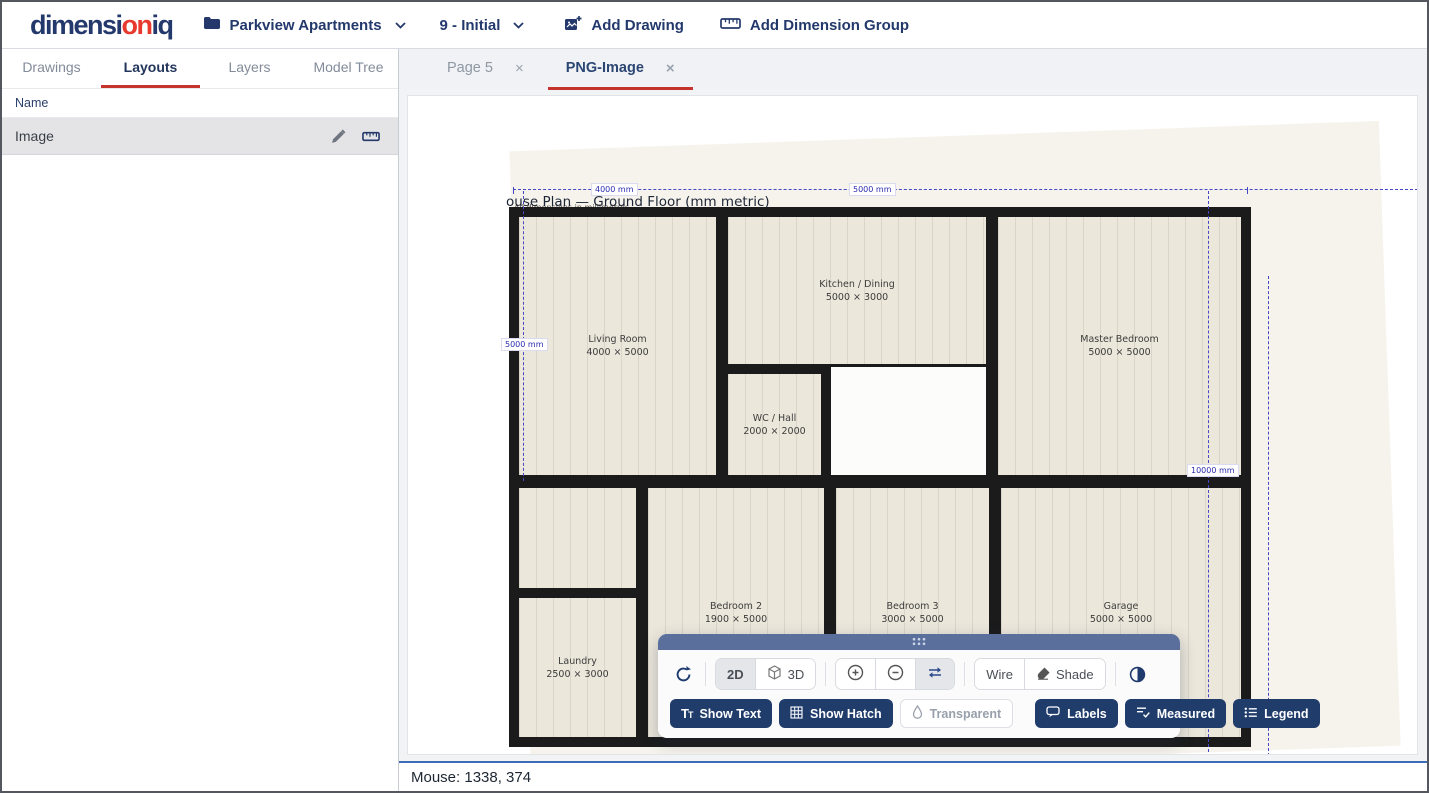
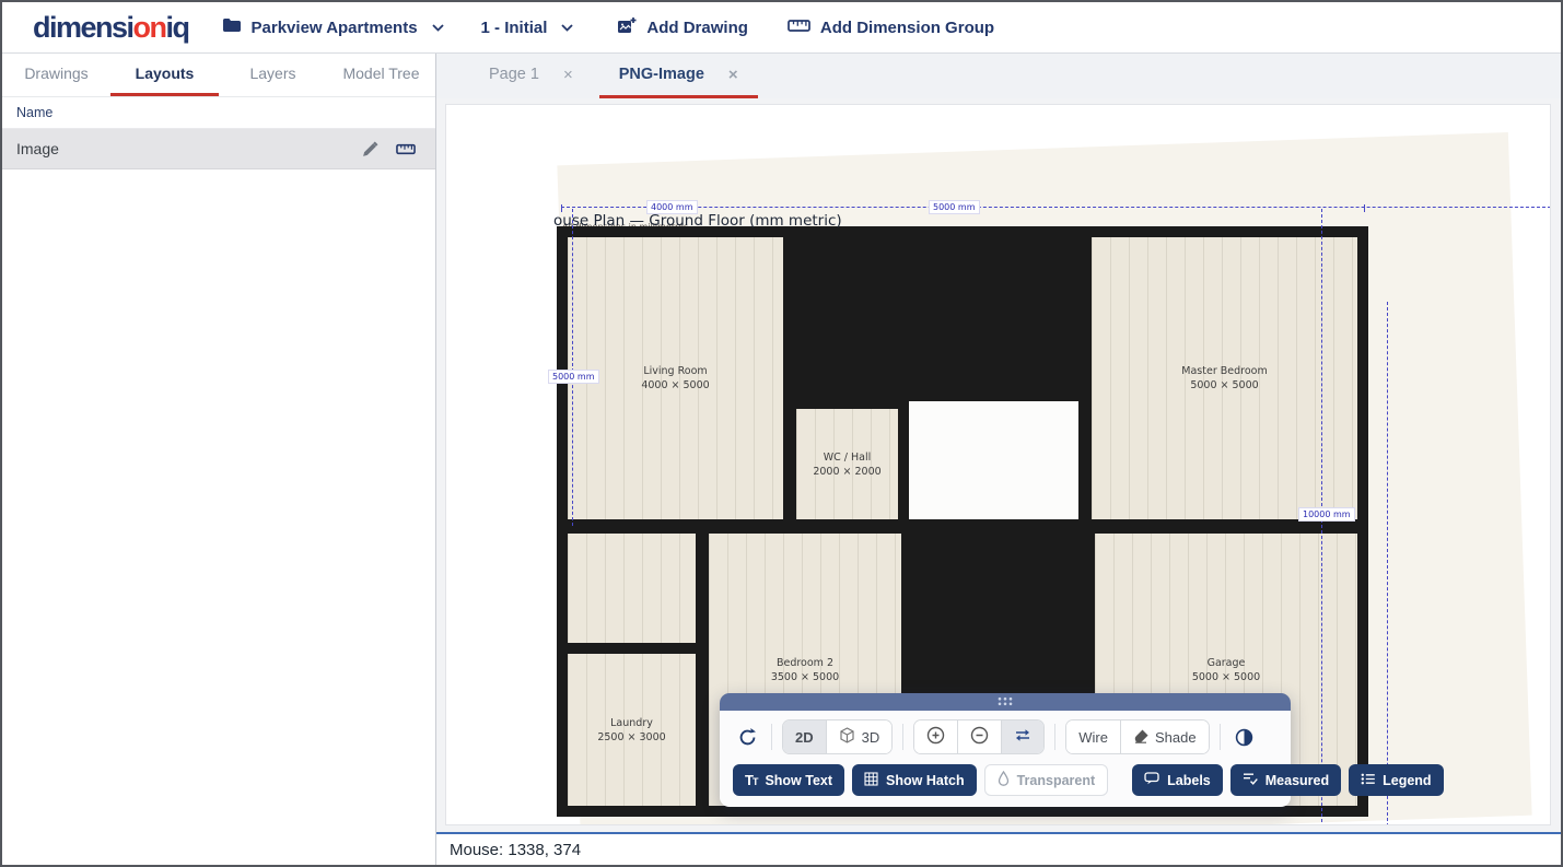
  dimensioniq
  Parkview Apartments
- 9 - Initial
+ 1 - Initial
  Add Drawing
  Add Dimension Group
  Drawings
  Layouts
  Layers
  Model Tree
  Name
  Image
- Page 5
+ Page 1
  ×
  PNG-Image
  ×
  ouse Plan — Ground Floor (mm metric)
  Living Room
  4000 × 5000
- Kitchen / Dining
- 5000 × 3000
  Master Bedroom
  5000 × 5000
  WC / Hall
  2000 × 2000
  Laundry
  2500 × 3000
  Bedroom 2
- 1900 × 5000
+ 3500 × 5000
- Bedroom 3
- 3000 × 5000
  Garage
  5000 × 5000
  4000 mm
  5000 mm
  5000 mm
  10000 mm
  2D
  3D
  Wire
  Shade
  TT
  Show Text
  Show Hatch
  Transparent
  Labels
  Measured
  Legend
  Mouse: 1338, 374
